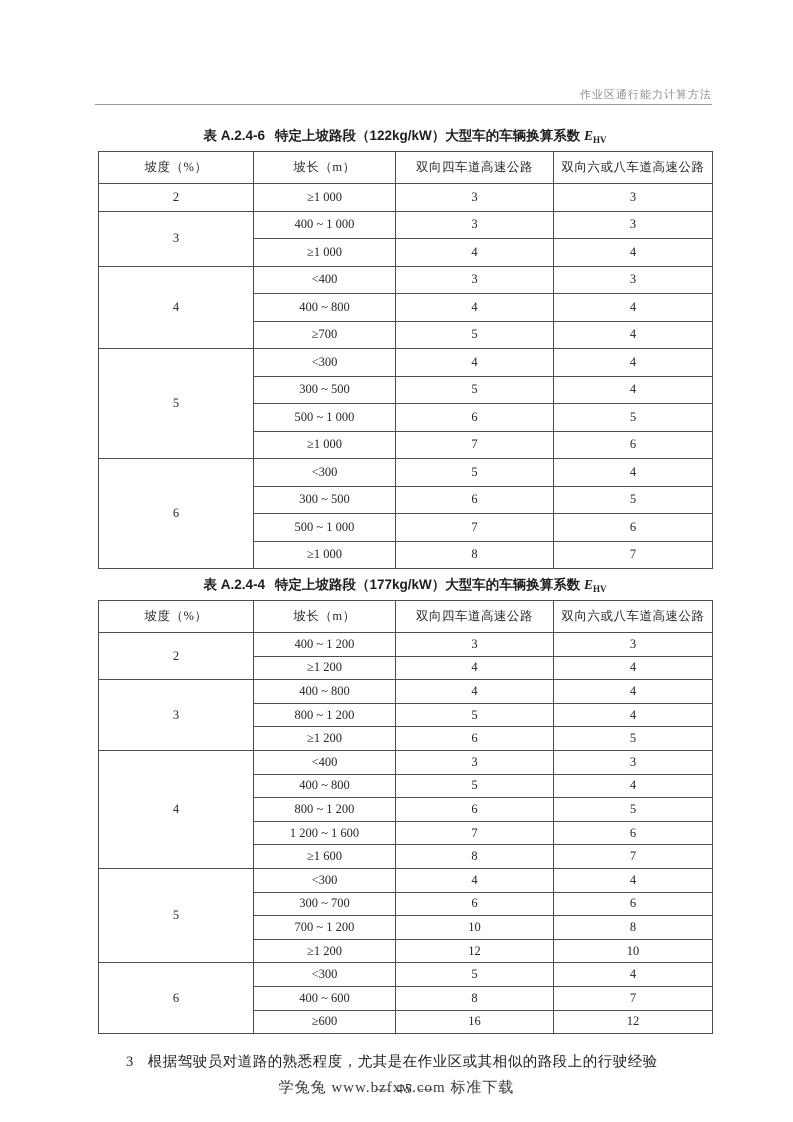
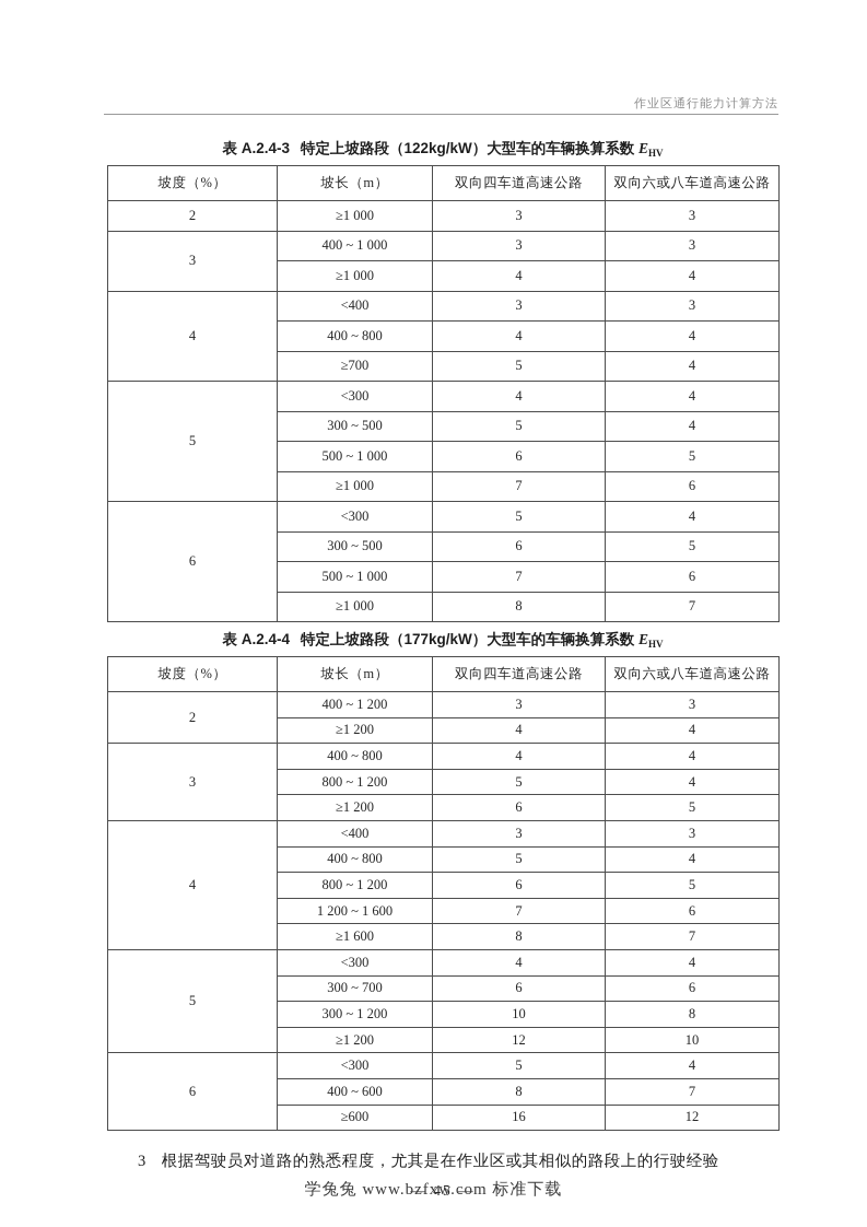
  作业区通行能力计算方法
- 表 A.2.4-6 特定上坡路段（122kg/kW）大型车的车辆换算系数 EHV
+ 表 A.2.4-3 特定上坡路段（122kg/kW）大型车的车辆换算系数 EHV
  坡度（%）	坡长（m）	双向四车道高速公路	双向六或八车道高速公路
  2	≥1 000	3	3
  3	400 ~ 1 000	3	3
  ≥1 000	4	4
  4	<400	3	3
  400 ~ 800	4	4
  ≥700	5	4
  5	<300	4	4
  300 ~ 500	5	4
  500 ~ 1 000	6	5
  ≥1 000	7	6
  6	<300	5	4
  300 ~ 500	6	5
  500 ~ 1 000	7	6
  ≥1 000	8	7
  表 A.2.4-4 特定上坡路段（177kg/kW）大型车的车辆换算系数 EHV
  坡度（%）	坡长（m）	双向四车道高速公路	双向六或八车道高速公路
  2	400 ~ 1 200	3	3
  ≥1 200	4	4
  3	400 ~ 800	4	4
  800 ~ 1 200	5	4
  ≥1 200	6	5
  4	<400	3	3
  400 ~ 800	5	4
  800 ~ 1 200	6	5
  1 200 ~ 1 600	7	6
  ≥1 600	8	7
  5	<300	4	4
  300 ~ 700	6	6
- 700 ~ 1 200	10	8
+ 300 ~ 1 200	10	8
  ≥1 200	12	10
  6	<300	5	4
  400 ~ 600	8	7
  ≥600	16	12
  3 根据驾驶员对道路的熟悉程度，尤其是在作业区或其相似的路段上的行驶经验
  — 45 —
  学兔兔 www.bzfxw.com 标准下载
